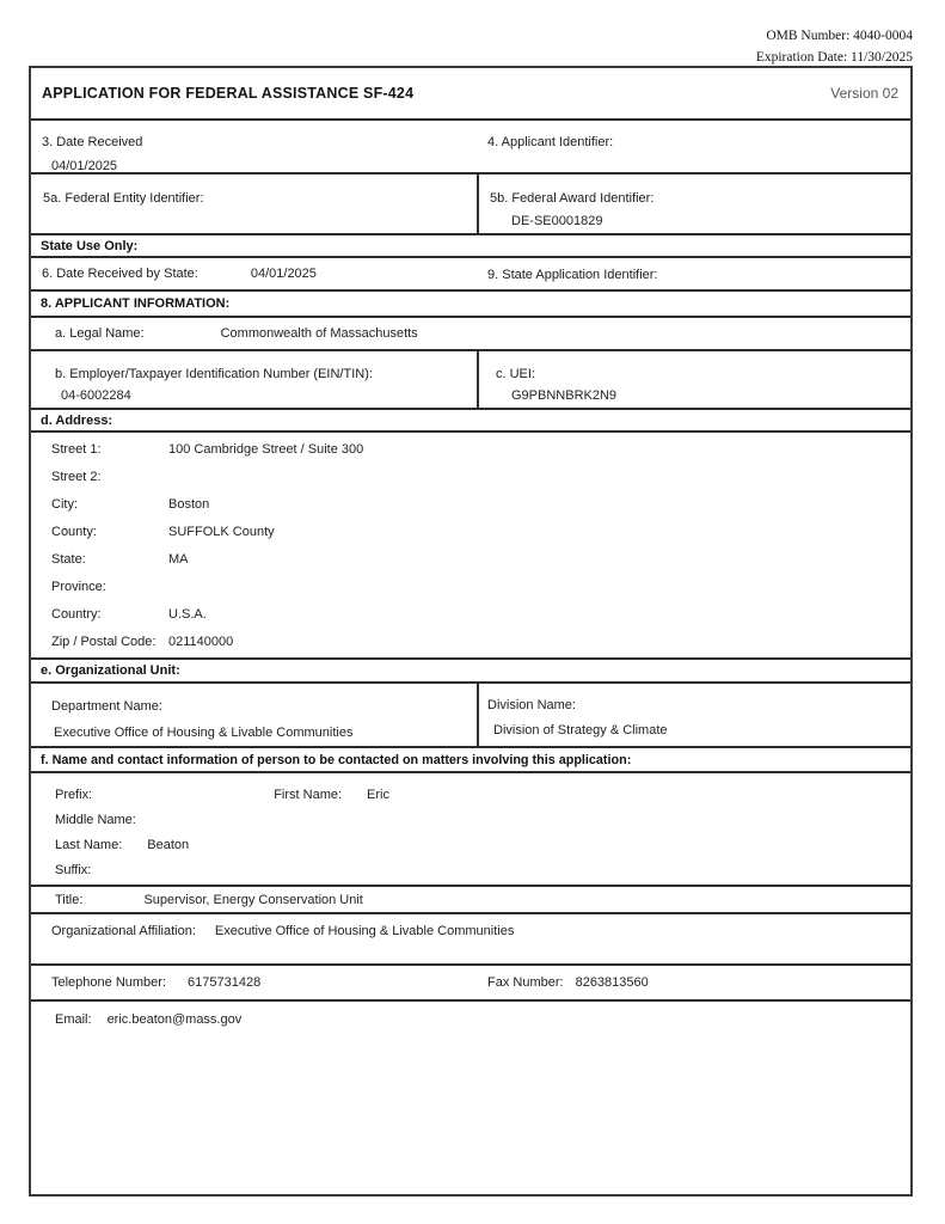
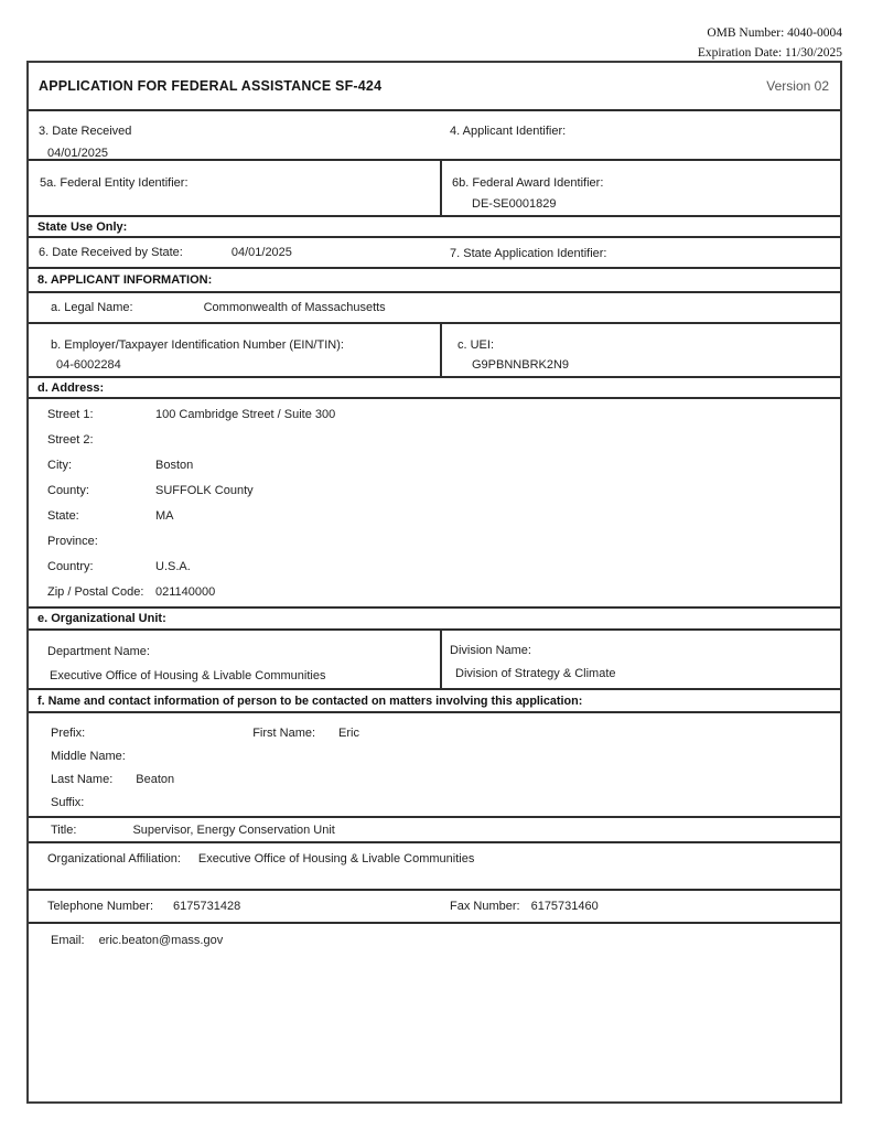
  OMB Number: 4040-0004
  Expiration Date: 11/30/2025
  APPLICATION FOR FEDERAL ASSISTANCE SF-424
  Version 02
  3. Date Received
  04/01/2025
  4. Applicant Identifier:
  5a. Federal Entity Identifier:
- 5b. Federal Award Identifier:
+ 6b. Federal Award Identifier:
  DE-SE0001829
  State Use Only:
  6. Date Received by State:
  04/01/2025
- 9. State Application Identifier:
+ 7. State Application Identifier:
  8. APPLICANT INFORMATION:
  a. Legal Name:
  Commonwealth of Massachusetts
  b. Employer/Taxpayer Identification Number (EIN/TIN):
  04-6002284
  c. UEI:
  G9PBNNBRK2N9
  d. Address:
  Street 1:
  100 Cambridge Street / Suite 300
  Street 2:
  City:
  Boston
  County:
  SUFFOLK County
  State:
  MA
  Province:
  Country:
  U.S.A.
  Zip / Postal Code:
  021140000
  e. Organizational Unit:
  Department Name:
  Executive Office of Housing & Livable Communities
  Division Name:
  Division of Strategy & Climate
  f. Name and contact information of person to be contacted on matters involving this application:
  Prefix:
  First Name:
  Eric
  Middle Name:
  Last Name:
  Beaton
  Suffix:
  Title:
  Supervisor, Energy Conservation Unit
  Organizational Affiliation:
  Executive Office of Housing & Livable Communities
  Telephone Number:
  6175731428
  Fax Number:
- 8263813560
+ 6175731460
  Email:
  eric.beaton@mass.gov
